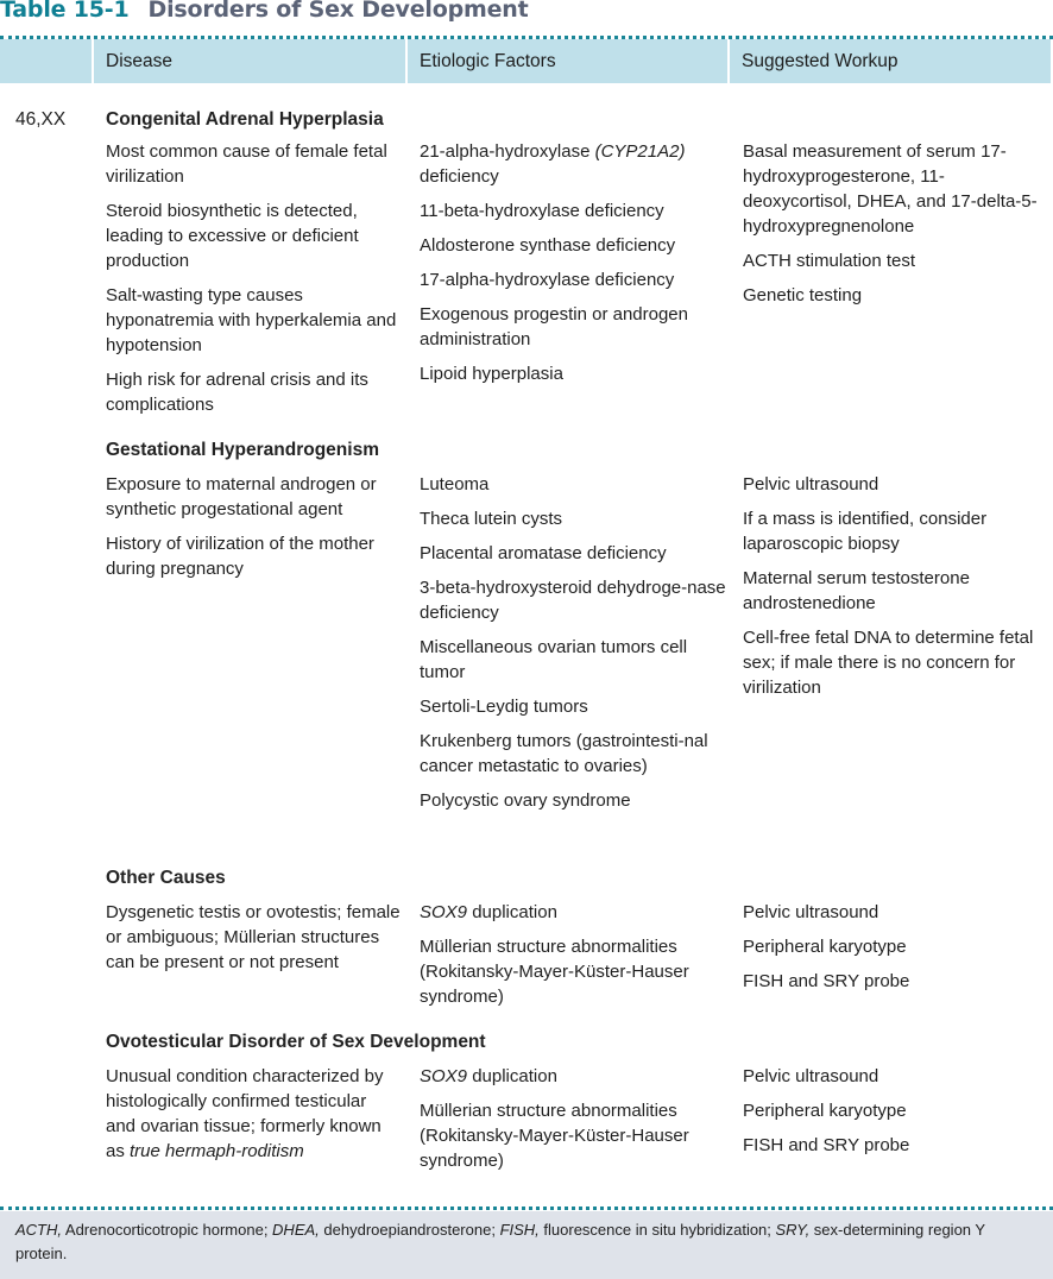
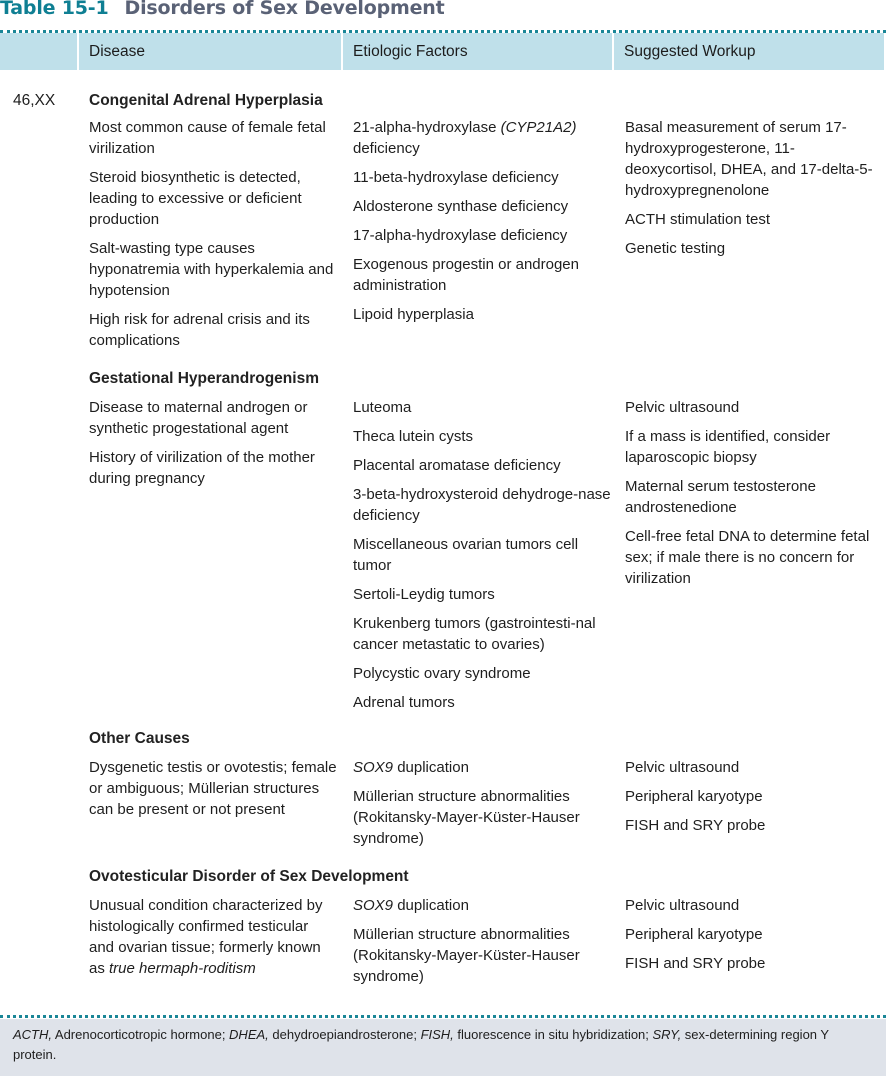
  Table 15-1 Disorders of Sex Development
  Disease
  Etiologic Factors
  Suggested Workup
  46,XX
  Congenital Adrenal Hyperplasia
  Most common cause of female fetal virilization
  Steroid biosynthetic is detected, leading to excessive or deficient production
  Salt-wasting type causes hyponatremia with hyperkalemia and hypotension
  High risk for adrenal crisis and its complications
  21-alpha-hydroxylase (CYP21A2) deficiency
  11-beta-hydroxylase deficiency
  Aldosterone synthase deficiency
  17-alpha-hydroxylase deficiency
  Exogenous progestin or androgen administration
  Lipoid hyperplasia
  Basal measurement of serum 17-hydroxyprogesterone, 11-deoxycortisol, DHEA, and 17-delta-5-hydroxypregnenolone
  ACTH stimulation test
  Genetic testing
  Gestational Hyperandrogenism
- Exposure to maternal androgen or synthetic progestational agent
+ Disease to maternal androgen or synthetic progestational agent
  History of virilization of the mother during pregnancy
  Luteoma
  Theca lutein cysts
  Placental aromatase deficiency
  3-beta-hydroxysteroid dehydroge-nase deficiency
  Miscellaneous ovarian tumors cell tumor
  Sertoli-Leydig tumors
  Krukenberg tumors (gastrointesti-nal cancer metastatic to ovaries)
  Polycystic ovary syndrome
+ Adrenal tumors
  Pelvic ultrasound
  If a mass is identified, consider laparoscopic biopsy
  Maternal serum testosterone androstenedione
  Cell-free fetal DNA to determine fetal sex; if male there is no concern for virilization
  Other Causes
  Dysgenetic testis or ovotestis; female or ambiguous; Müllerian structures can be present or not present
  SOX9 duplication
  Müllerian structure abnormalities (Rokitansky-Mayer-Küster-Hauser syndrome)
  Pelvic ultrasound
  Peripheral karyotype
  FISH and SRY probe
  Ovotesticular Disorder of Sex Development
  Unusual condition characterized by histologically confirmed testicular and ovarian tissue; formerly known as true hermaph-roditism
  SOX9 duplication
  Müllerian structure abnormalities (Rokitansky-Mayer-Küster-Hauser syndrome)
  Pelvic ultrasound
  Peripheral karyotype
  FISH and SRY probe
  ACTH, Adrenocorticotropic hormone; DHEA, dehydroepiandrosterone; FISH, fluorescence in situ hybridization; SRY, sex-determining region Y protein.
